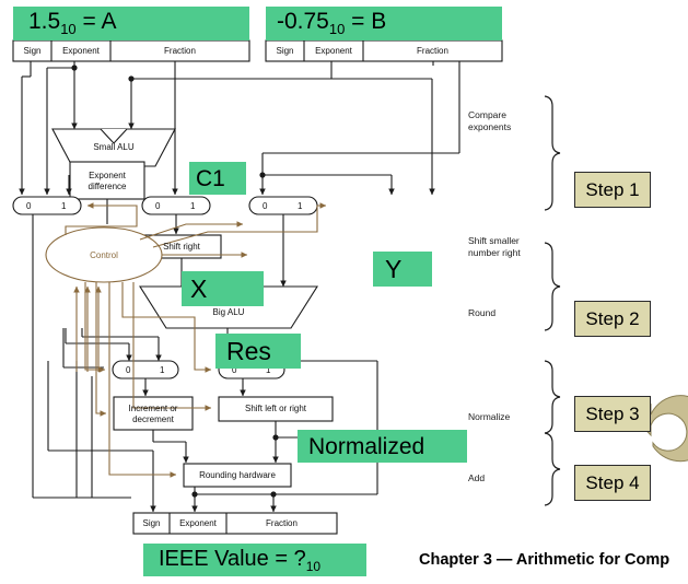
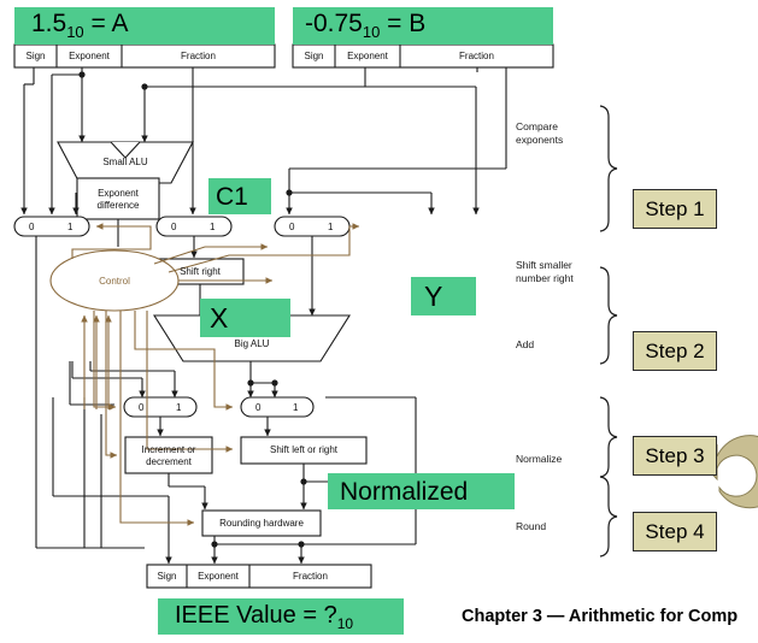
  Small ALU
  Exponent
  difference
  Control
  Shift right
  Big ALU
  Increment or
  decrement
  Shift left or right
  Rounding hardware
  Sign
  Exponent
  Fraction
  Sign
  Exponent
  Fraction
  Sign
  Exponent
  Fraction
  0
  1
  0
  1
  0
  1
  0
  1
  0
  1
  1.510 = A
  -0.7510 = B
  C1
  X
  Y
- Res
  Normalized
  IEEE Value = ?10
  Compare
  exponents
  Shift smaller
  number right
- Round
+ Add
  Normalize
- Add
+ Round
  Step 1
  Step 2
  Step 3
  Step 4
  Chapter 3 — Arithmetic for Comp
